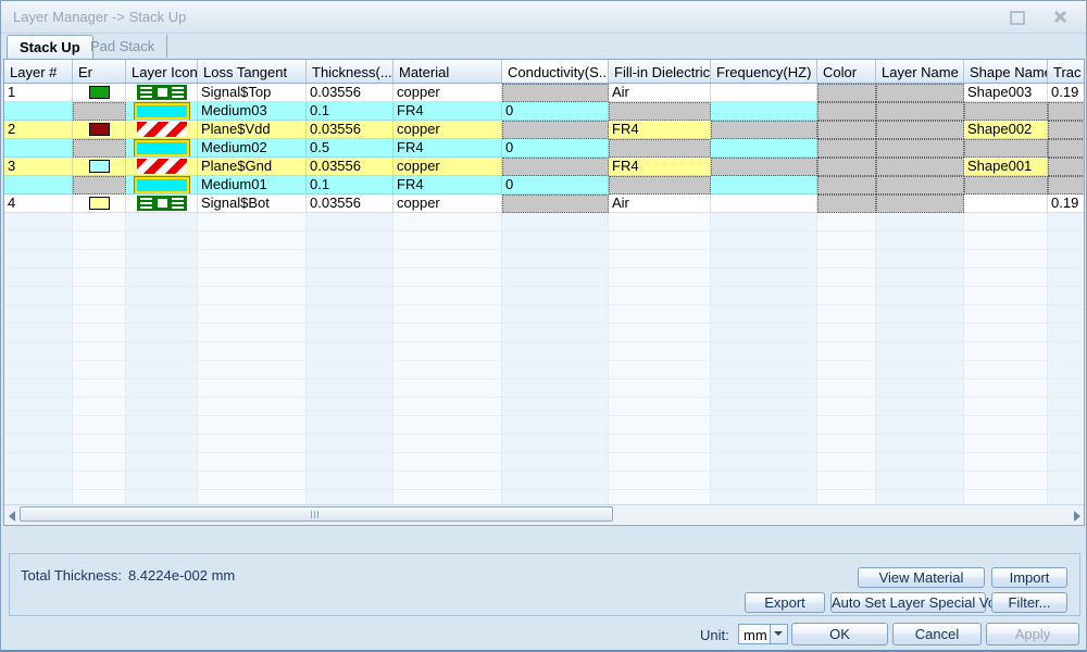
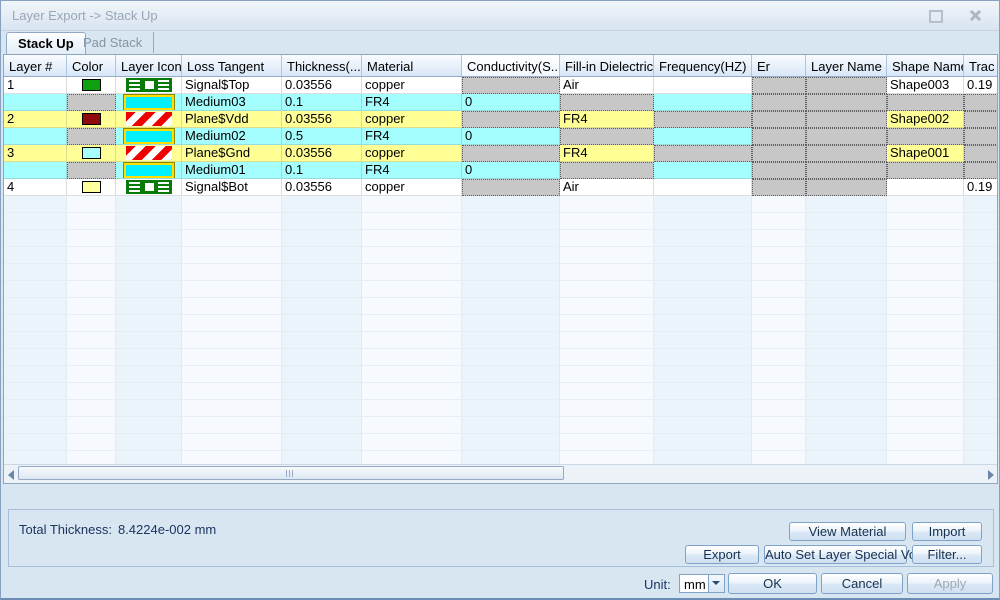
- Layer Manager -> Stack Up
+ Layer Export -> Stack Up
  Stack Up
  Pad Stack
  Layer #
- Er
+ Color
  Layer Icon
  Loss Tangent
  Thickness(...
  Material
  Conductivity(S...
  Fill-in Dielectric
  Frequency(HZ)
- Color
+ Er
  Layer Name
  Shape Nam
  Trac
  1
  Signal$Top
  0.03556
  copper
  Air
  Shape003
  0.19
  Medium03
  0.1
  FR4
  0
  2
  Plane$Vdd
  0.03556
  copper
  FR4
  Shape002
  Medium02
  0.5
  FR4
  0
  3
  Plane$Gnd
  0.03556
  copper
  FR4
  Shape001
  Medium01
  0.1
  FR4
  0
  4
  Signal$Bot
  0.03556
  copper
  Air
  0.19
  Total Thickness: 8.4224e-002 mm
  View Material
  Import
  Export
  Auto Set Layer Special V
  Filter...
  Unit:
  mm
  OK
  Cancel
  Apply
